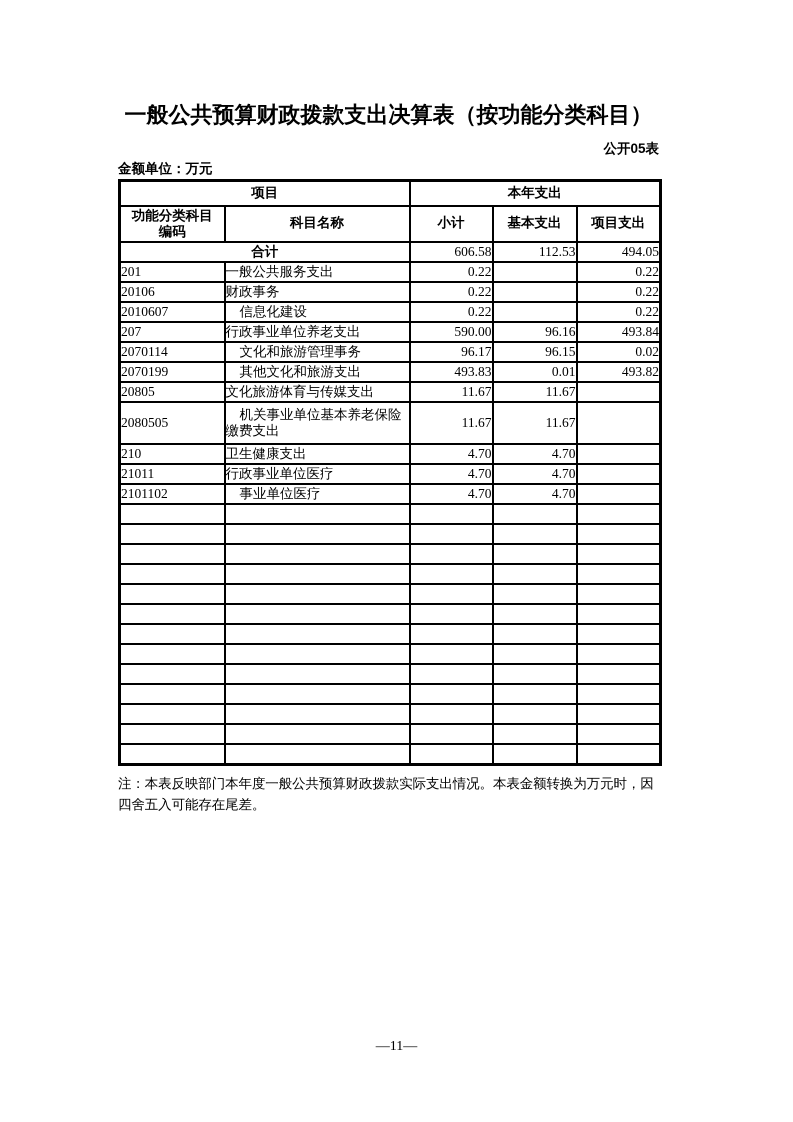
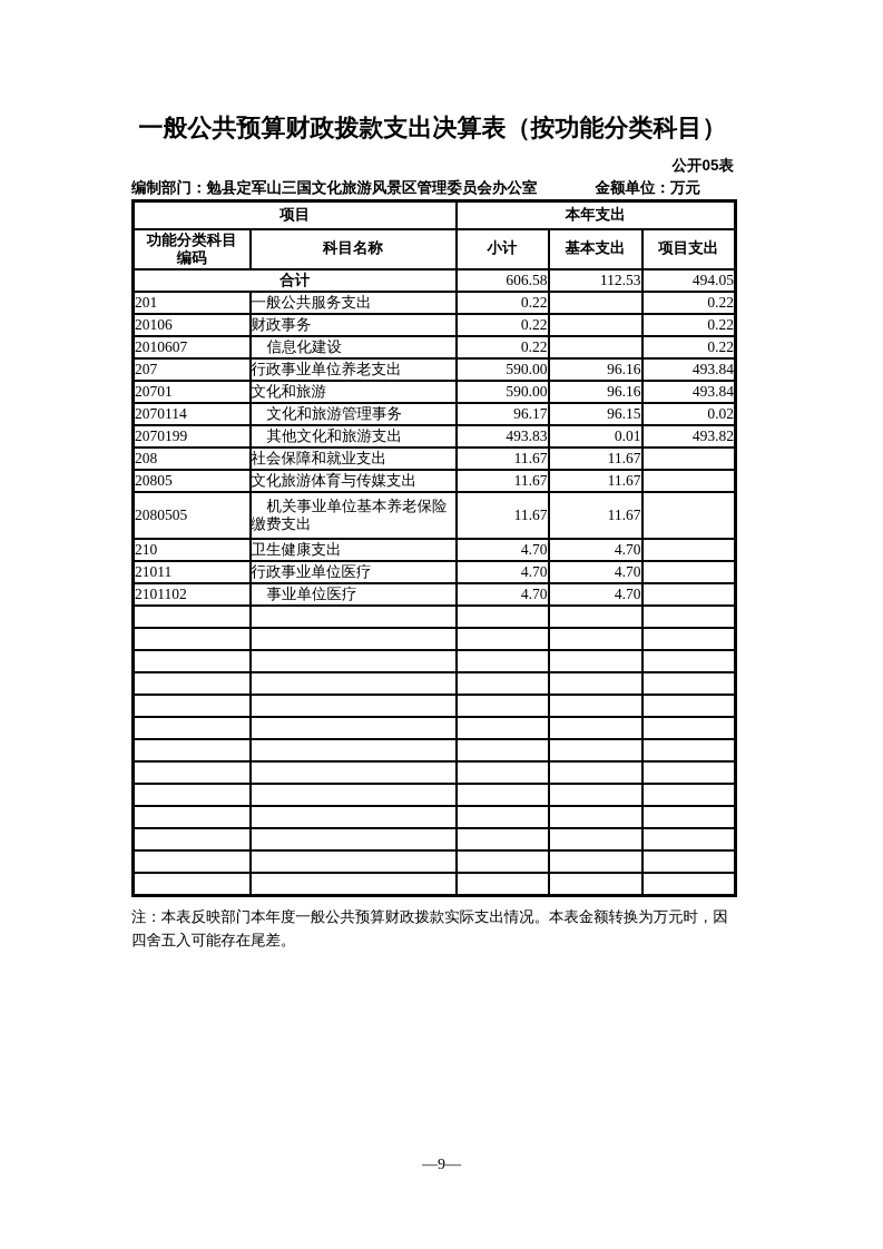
  一般公共预算财政拨款支出决算表（按功能分类科目）
  公开05表
+ 编制部门：勉县定军山三国文化旅游风景区管理委员会办公室
  金额单位：万元
  项目	本年支出
  功能分类科目 编码	科目名称	小计	基本支出	项目支出
  合计	606.58	112.53	494.05
  201	一般公共服务支出	0.22		0.22
  20106	财政事务	0.22		0.22
  2010607	信息化建设	0.22		0.22
  207	行政事业单位养老支出	590.00	96.16	493.84
+ 20701	文化和旅游	590.00	96.16	493.84
  2070114	文化和旅游管理事务	96.17	96.15	0.02
  2070199	其他文化和旅游支出	493.83	0.01	493.82
+ 208	社会保障和就业支出	11.67	11.67
  20805	文化旅游体育与传媒支出	11.67	11.67
  2080505	机关事业单位基本养老保险缴费支出	11.67	11.67
  210	卫生健康支出	4.70	4.70
  21011	行政事业单位医疗	4.70	4.70
  2101102	事业单位医疗	4.70	4.70
  注：本表反映部门本年度一般公共预算财政拨款实际支出情况。本表金额转换为万元时，因四舍五入可能存在尾差。
- —11—
+ —9—
